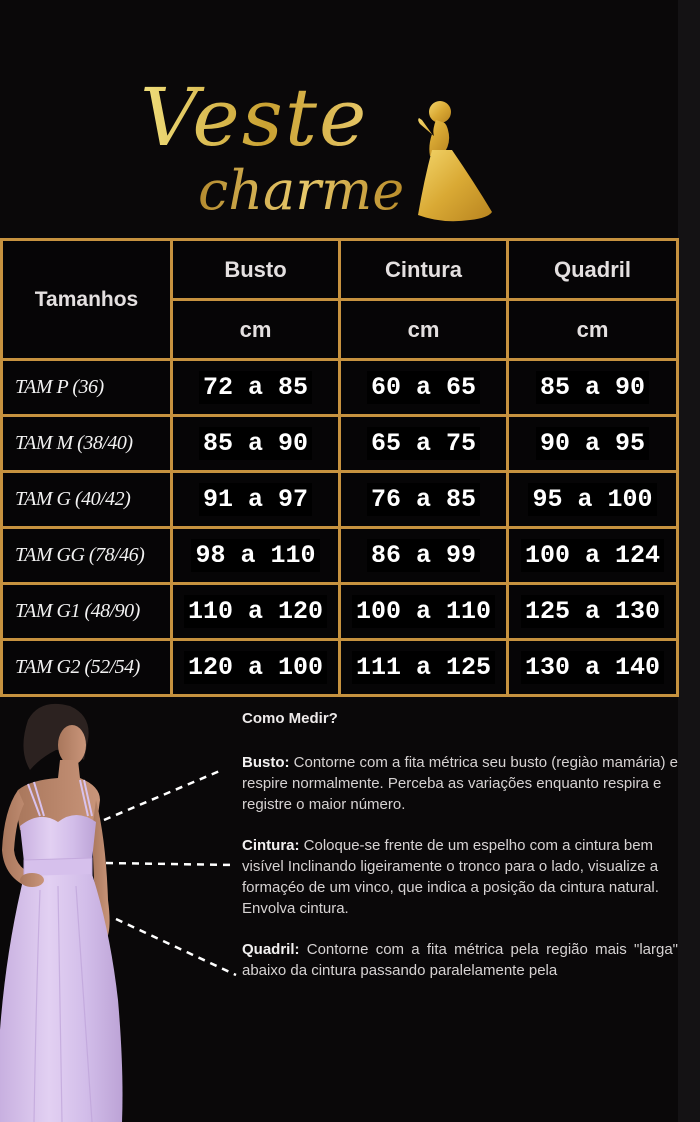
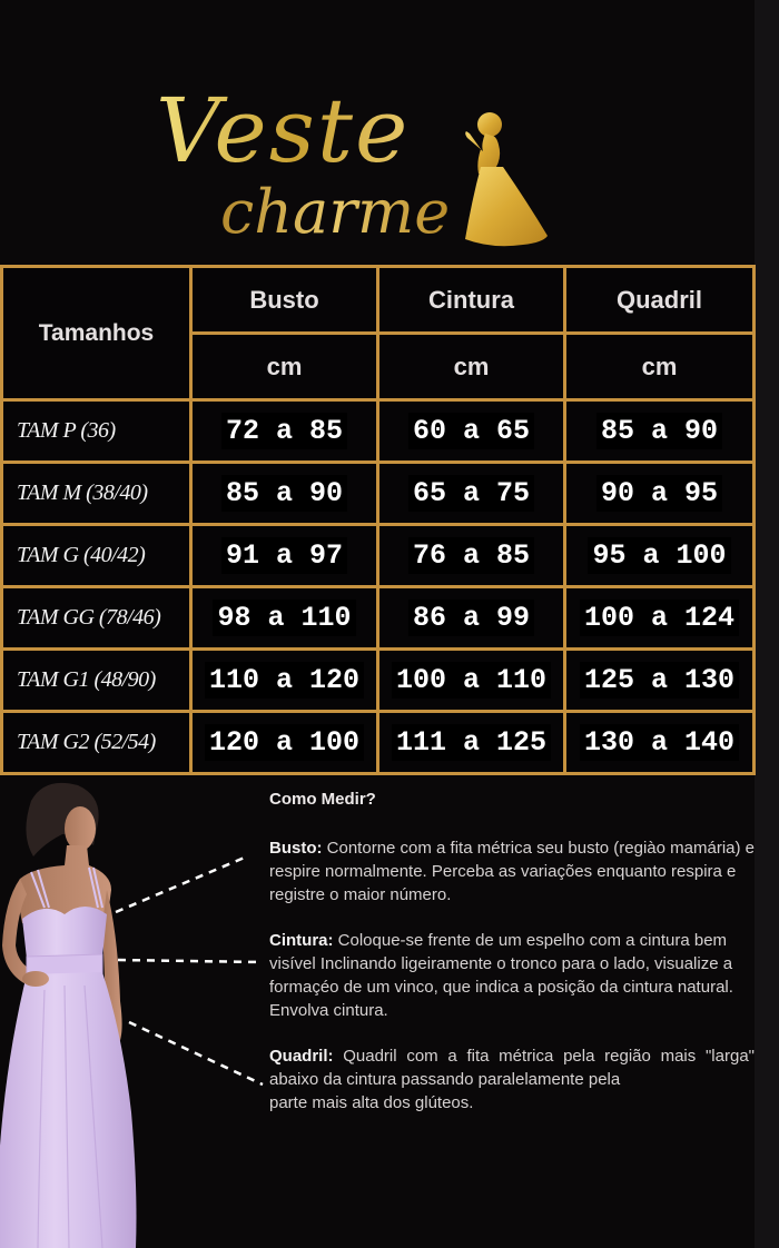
  Veste
  charme
  Tamanhos	Busto	Cintura	Quadril
  cm	cm	cm
  TAM P (36)	72 a 85	60 a 65	85 a 90
  TAM M (38/40)	85 a 90	65 a 75	90 a 95
  TAM G (40/42)	91 a 97	76 a 85	95 a 100
  TAM GG (78/46)	98 a 110	86 a 99	100 a 124
  TAM G1 (48/90)	110 a 120	100 a 110	125 a 130
  TAM G2 (52/54)	120 a 100	111 a 125	130 a 140
  Como Medir?
  Busto: Contorne com a fita métrica seu busto (regiào mamária) e respire normalmente. Perceba as variações enquanto respira e registre o maior número.
  Cintura: Coloque-se frente de um espelho com a cintura bem visível Inclinando ligeiramente o tronco para o lado, visualize a formaçéo de um vinco, que indica a posição da cintura natural. Envolva cintura.
- Quadril: Contorne com a fita métrica pela região mais "larga"
+ Quadril: Quadril com a fita métrica pela região mais "larga"
  abaixo da cintura passando paralelamente pela
+ parte mais alta dos glúteos.
